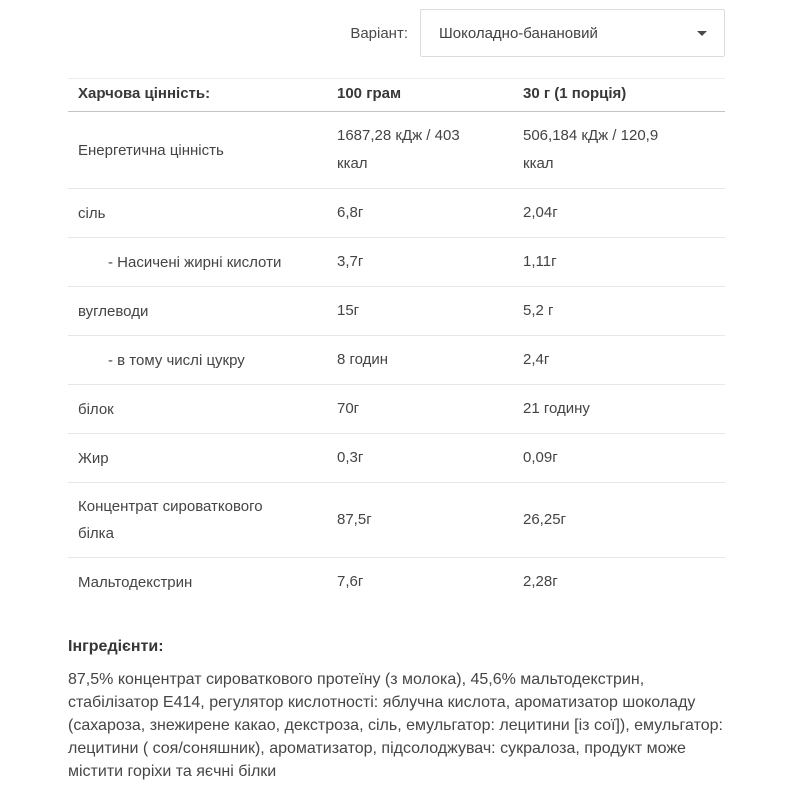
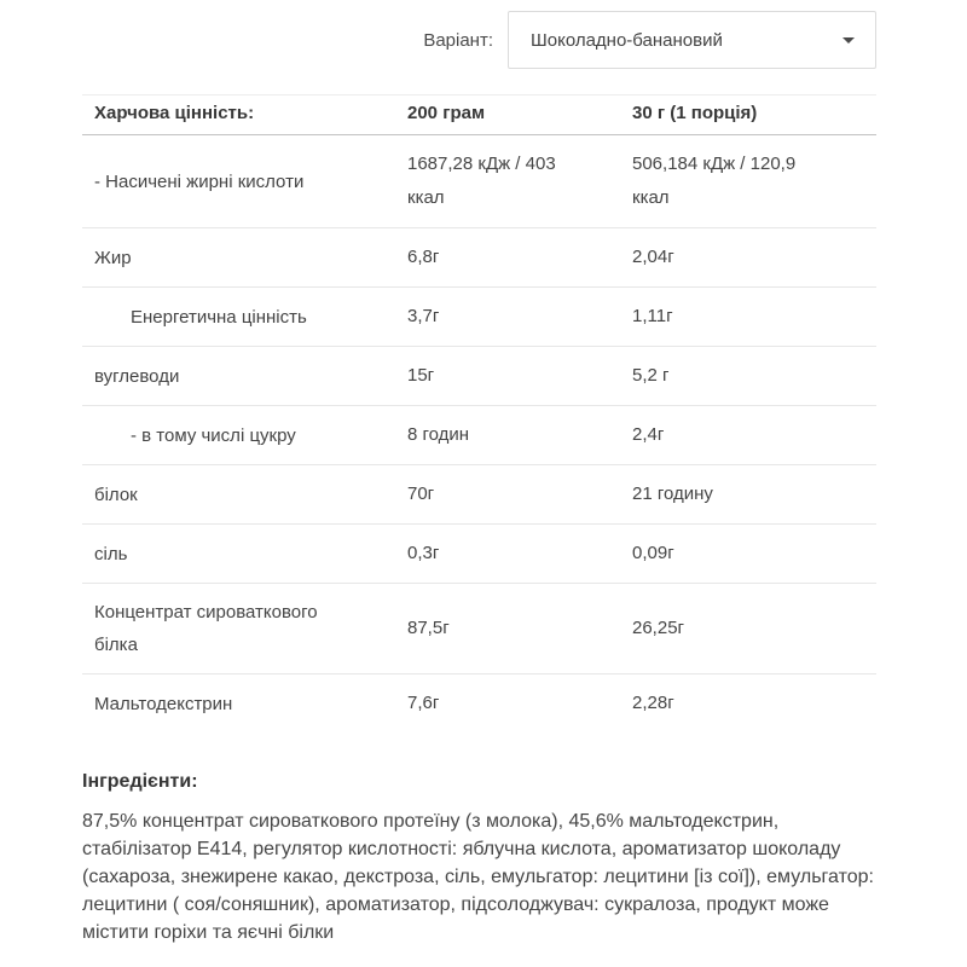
  Варіант:
  Шоколадно-банановий
- Харчова цінність:	100 грам	30 г (1 порція)
+ Харчова цінність:	200 грам	30 г (1 порція)
- Енергетична цінність	1687,28 кДж / 403 ккал	506,184 кДж / 120,9 ккал
+ - Насичені жирні кислоти	1687,28 кДж / 403 ккал	506,184 кДж / 120,9 ккал
- сіль	6,8г	2,04г
+ Жир	6,8г	2,04г
- - Насичені жирні кислоти	3,7г	1,11г
+ Енергетична цінність	3,7г	1,11г
  вуглеводи	15г	5,2 г
  - в тому числі цукру	8 годин	2,4г
  білок	70г	21 годину
- Жир	0,3г	0,09г
+ сіль	0,3г	0,09г
  Концентрат сироваткового білка	87,5г	26,25г
  Мальтодекстрин	7,6г	2,28г
  Інгредієнти:
  87,5% концентрат сироваткового протеїну (з молока), 45,6% мальтодекстрин, стабілізатор Е414, регулятор кислотності: яблучна кислота, ароматизатор шоколаду (сахароза, знежирене какао, декстроза, сіль, емульгатор: лецитини [із сої]), емульгатор: лецитини ( соя/соняшник), ароматизатор, підсолоджувач: сукралоза, продукт може містити горіхи та яєчні білки
